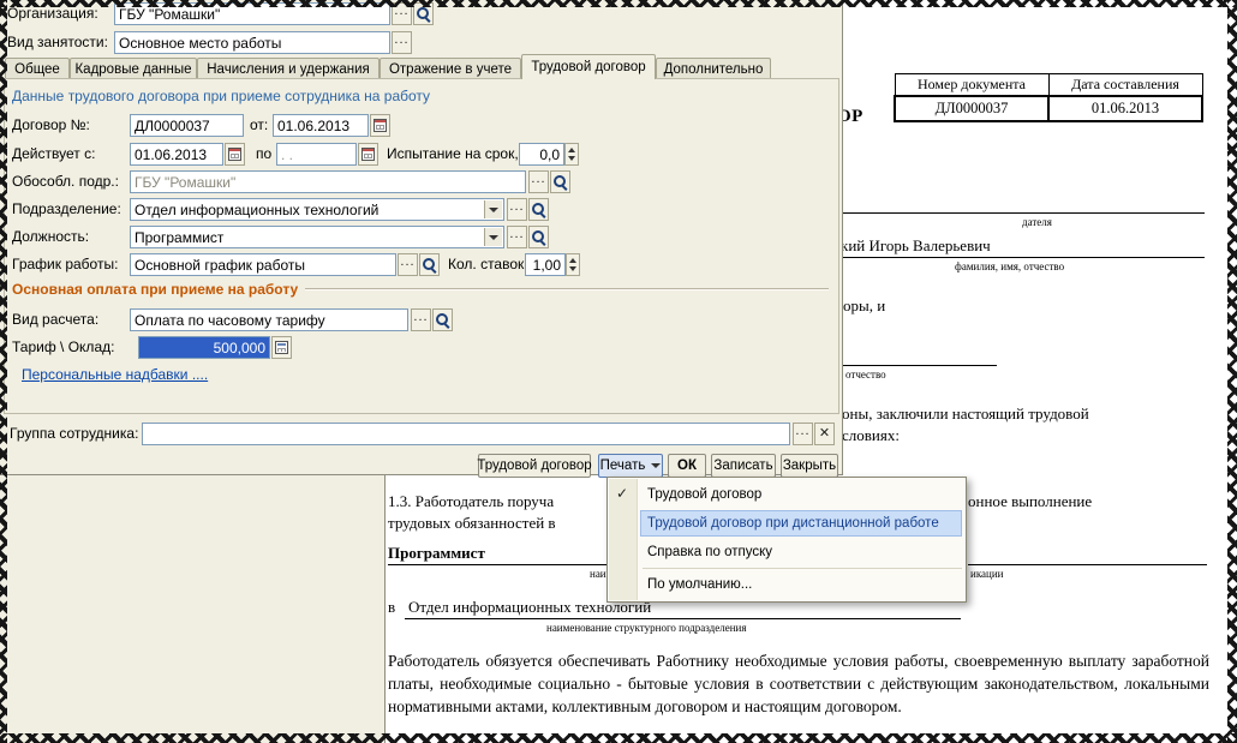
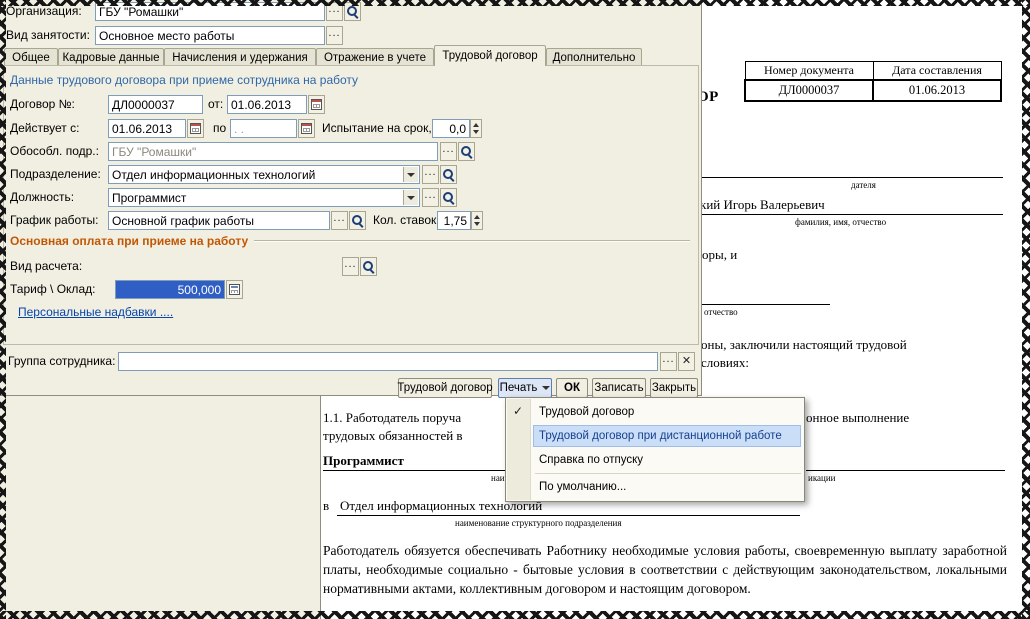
  Номер документа	Дата составления
  ДЛ0000037	01.06.2013
  ОР
  дателя
  кий Игорь Валерьевич
  фамилия, имя, отчество
  оры, и
  отчество
  оны, заключили настоящий трудовой
  словиях:
- 1.3. Работодатель поруча
+ 1.1. Работодатель поруча
  онное выполнение
  трудовых обязанностей в
  Программист
  наи
  икации
  в
  Отдел информационных технологий
  наименование структурного подразделения
  Работодатель обязуется обеспечивать Работнику необходимые условия работы, своевременную выплату заработной платы, необходимые социально - бытовые условия в соответствии с действующим законодательством, локальными нормативными актами, коллективным договором и настоящим договором.
  Организация:
  ГБУ "Ромашки"
  ...
  Вид занятости:
  Основное место работы
  ...
  Общее
  Кадровые данные
  Начисления и удержания
  Отражение в учете
  Трудовой договор
  Дополнительно
  Данные трудового договора при приеме сотрудника на работу
  Договор №:
  ДЛ0000037
  от:
  01.06.2013
  Действует с:
  01.06.2013
  по
  . .
  Испытание на срок,
  0,0
  Обособл. подр.:
  ГБУ "Ромашки"
  ...
  Подразделение:
  Отдел информационных технологий
  ...
  Должность:
  Программист
  ...
  График работы:
  Основной график работы
  ...
  Кол. ставок
- 1,00
+ 1,75
  Основная оплата при приеме на работу
  Вид расчета:
- Оплата по часовому тарифу
  ...
  Тариф \ Оклад:
  500,000
  Персональные надбавки ....
  Группа сотрудника:
  ...
  ✕
  Трудовой договор
  Печать
  ОК
  Записать
  Закрыть
  ✓
  Трудовой договор
  Трудовой договор при дистанционной работе
  Справка по отпуску
  По умолчанию...
